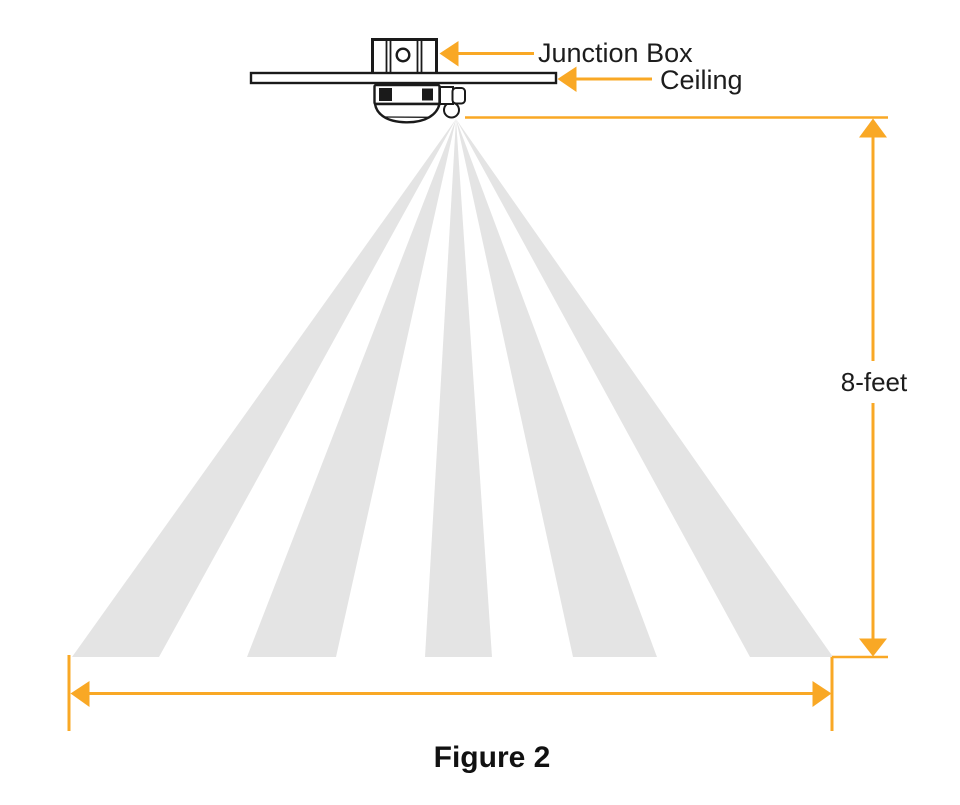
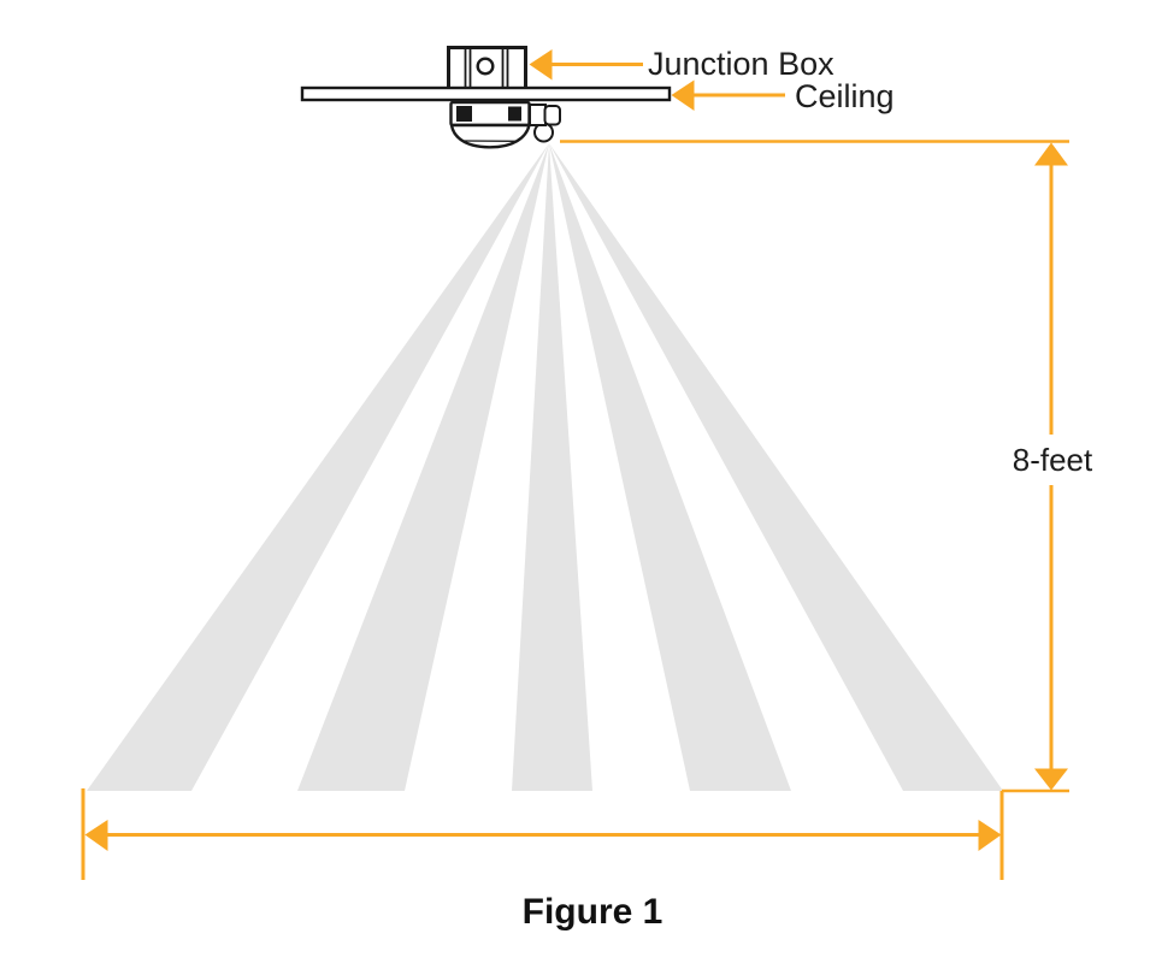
  Junction Box
  Ceiling
  8-feet
- Figure 2
+ Figure 1
